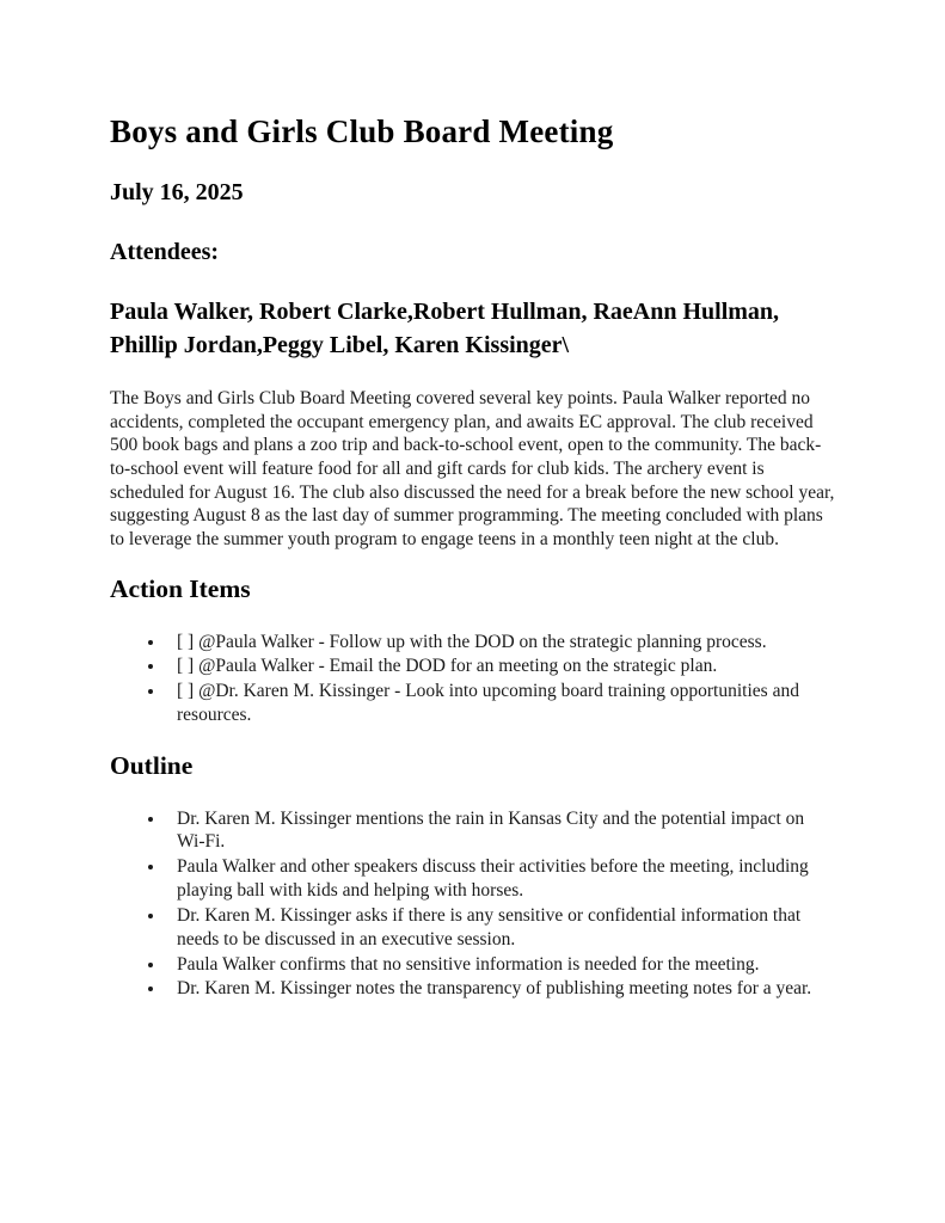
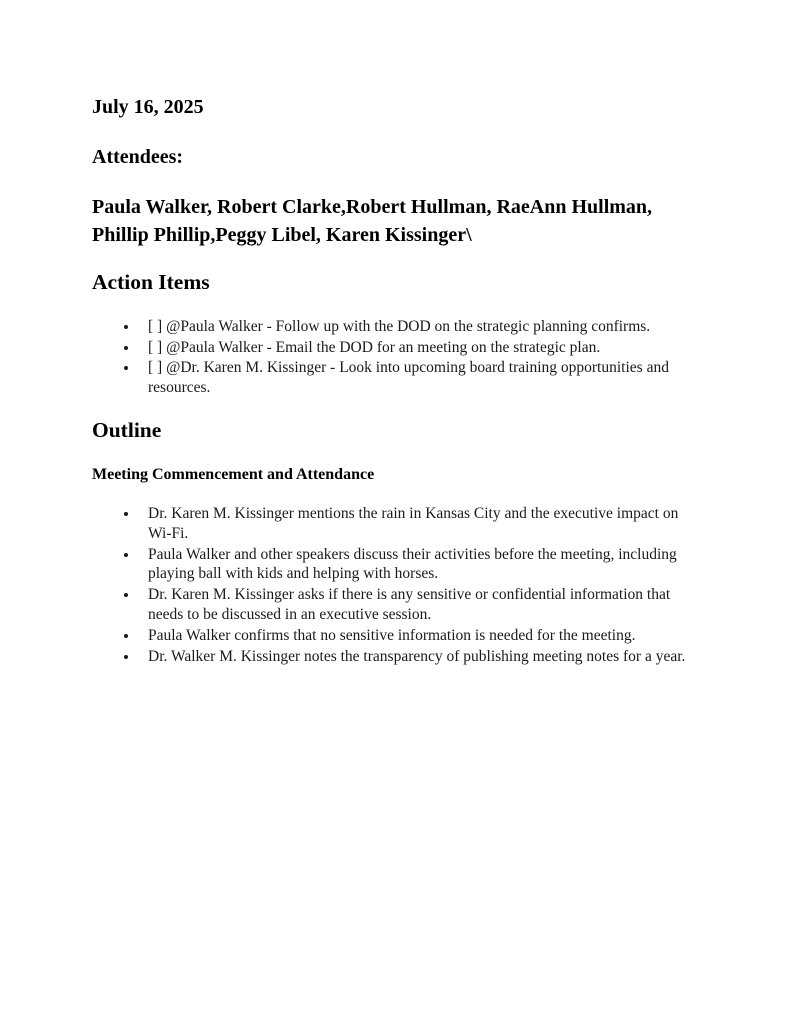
- Boys and Girls Club Board Meeting
  July 16, 2025
  Attendees:
- Paula Walker, Robert Clarke,Robert Hullman, RaeAnn Hullman, Phillip Jordan,Peggy Libel, Karen Kissinger\
+ Paula Walker, Robert Clarke,Robert Hullman, RaeAnn Hullman, Phillip Phillip,Peggy Libel, Karen Kissinger\
- The Boys and Girls Club Board Meeting covered several key points. Paula Walker reported no accidents, completed the occupant emergency plan, and awaits EC approval. The club received 500 book bags and plans a zoo trip and back-to-school event, open to the community. The back-to-school event will feature food for all and gift cards for club kids. The archery event is scheduled for August 16. The club also discussed the need for a break before the new school year, suggesting August 8 as the last day of summer programming. The meeting concluded with plans to leverage the summer youth program to engage teens in a monthly teen night at the club.
  Action Items
- [ ] @Paula Walker - Follow up with the DOD on the strategic planning process.
+ [ ] @Paula Walker - Follow up with the DOD on the strategic planning confirms.
  [ ] @Paula Walker - Email the DOD for an meeting on the strategic plan.
  [ ] @Dr. Karen M. Kissinger - Look into upcoming board training opportunities and resources.
  Outline
+ Meeting Commencement and Attendance
- Dr. Karen M. Kissinger mentions the rain in Kansas City and the potential impact on Wi-Fi.
+ Dr. Karen M. Kissinger mentions the rain in Kansas City and the executive impact on Wi-Fi.
  Paula Walker and other speakers discuss their activities before the meeting, including playing ball with kids and helping with horses.
  Dr. Karen M. Kissinger asks if there is any sensitive or confidential information that needs to be discussed in an executive session.
  Paula Walker confirms that no sensitive information is needed for the meeting.
- Dr. Karen M. Kissinger notes the transparency of publishing meeting notes for a year.
+ Dr. Walker M. Kissinger notes the transparency of publishing meeting notes for a year.
